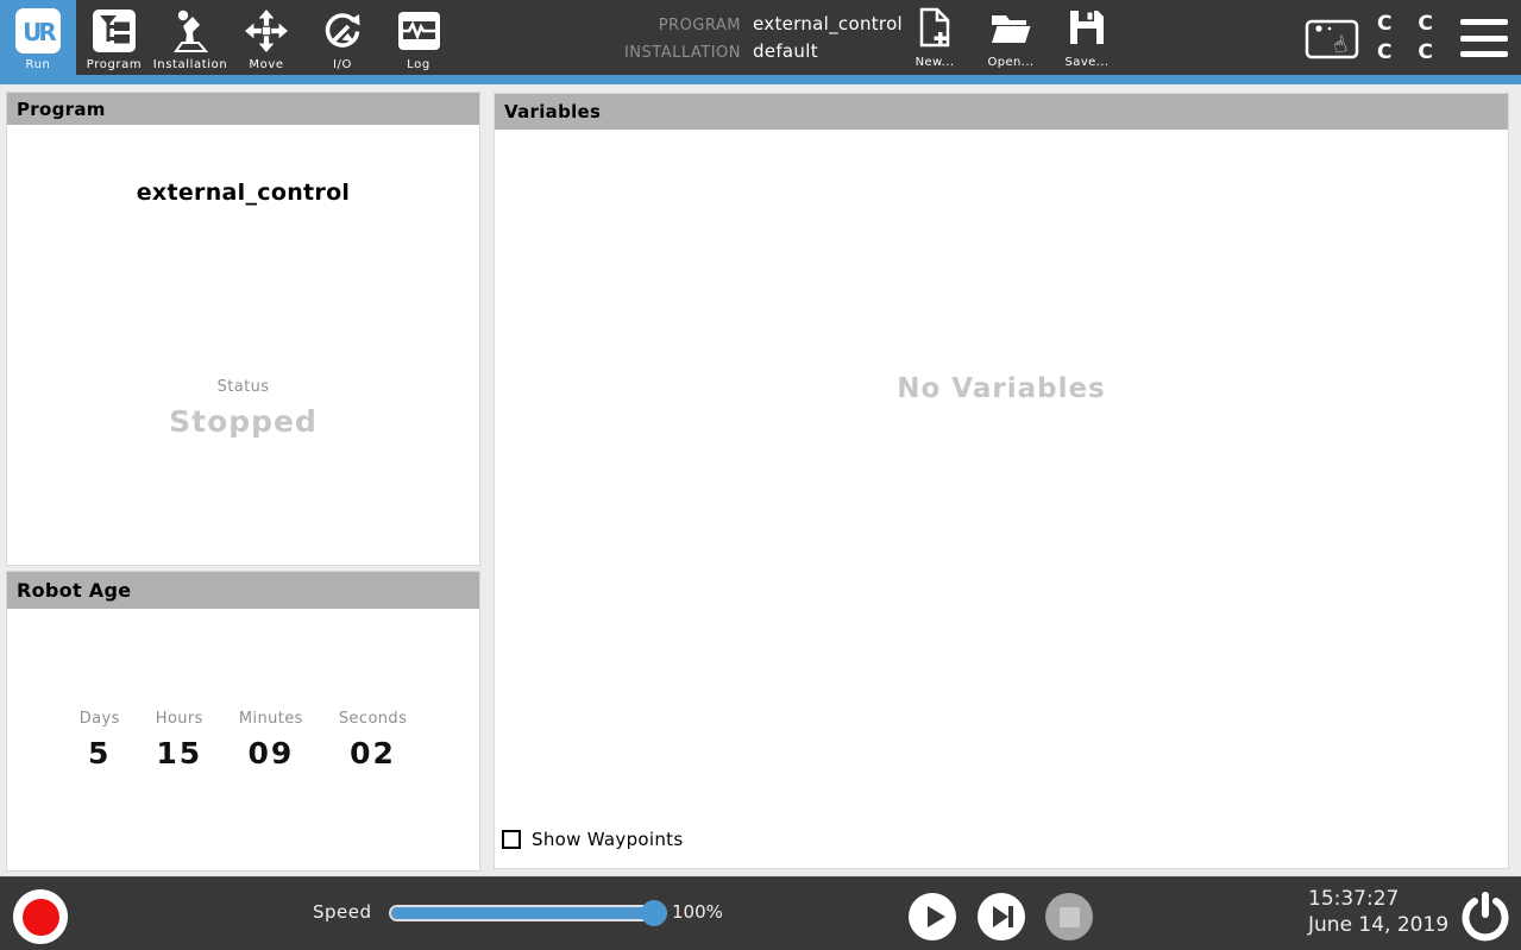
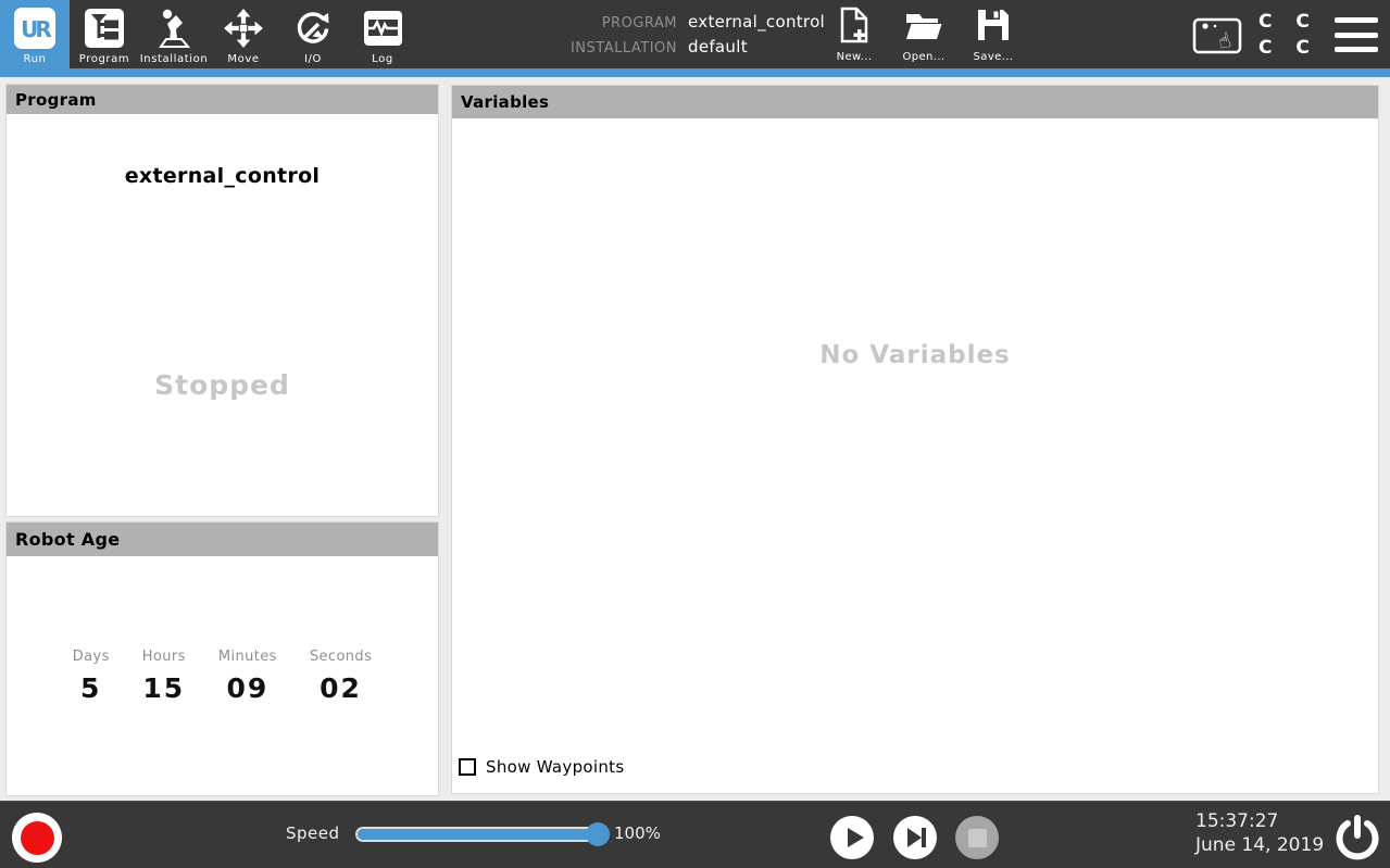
  UR
  Run
  Program
  Installation
  Move
  I/O
  Log
  PROGRAM
  external_control
  INSTALLATION
  default
  New...
  Open...
  Save...
  C C
  C C
  Program
  external_control
- Status
  Stopped
  Robot Age
  Days
  5
  Hours
  15
  Minutes
  09
  Seconds
  02
  Variables
  No Variables
  Show Waypoints
  Speed
  100%
  15:37:27
  June 14, 2019
